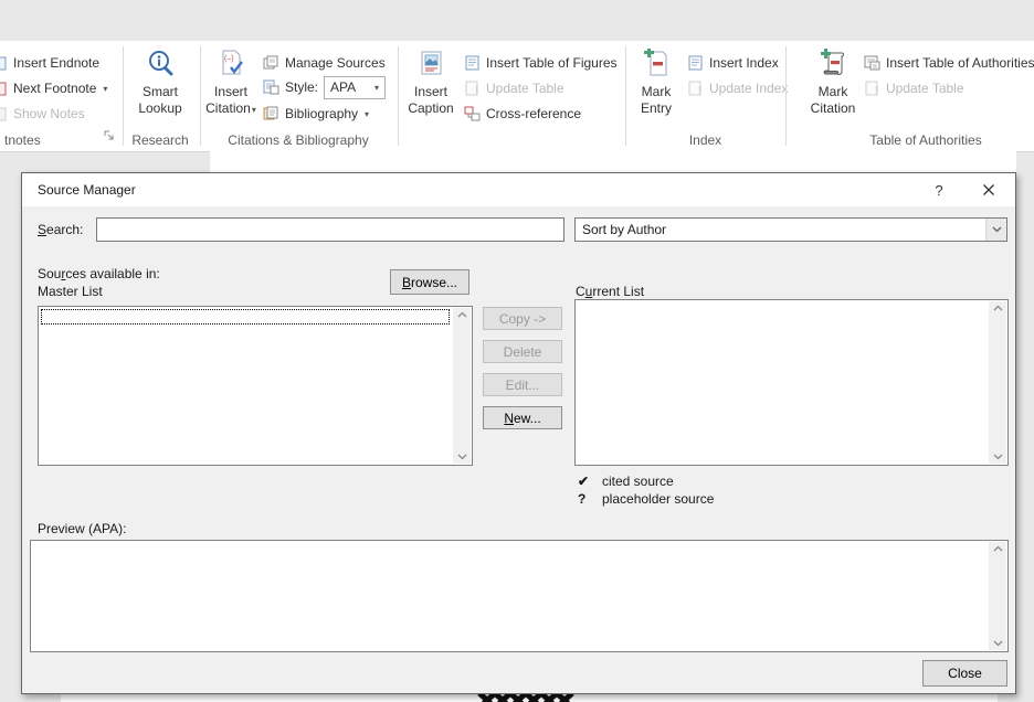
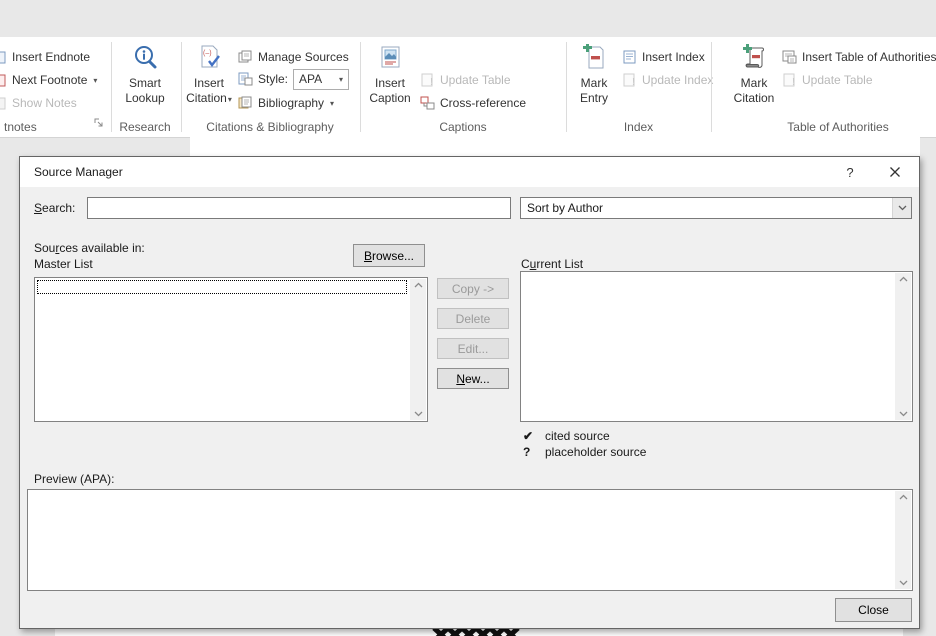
  Insert Endnote
  Next Footnote
  ▾
  Show Notes
  tnotes
  Smart
  Lookup
  Research
  Insert
  Citation▾
  Manage Sources
  Style:
  APA
  ▾
  Bibliography
  ▾
  Citations & Bibliography
  Insert
  Caption
- Insert Table of Figures
  !
  Update Table
  Cross-reference
+ Captions
  Mark
  Entry
  Insert Index
  !
  Update Inde
  Index
  Mark
  Citation
  Insert Table of Authorities
  !
  Update Table
  Table of Authorities
  Source Manager
  ?
  Search:
  Sort by Author
  Sources available in:
  Master List
  Browse...
  Copy ->
  Delete
  Edit...
  New...
  Current List
  ✔
  cited source
  ?
  placeholder source
  Preview (APA):
  Close
